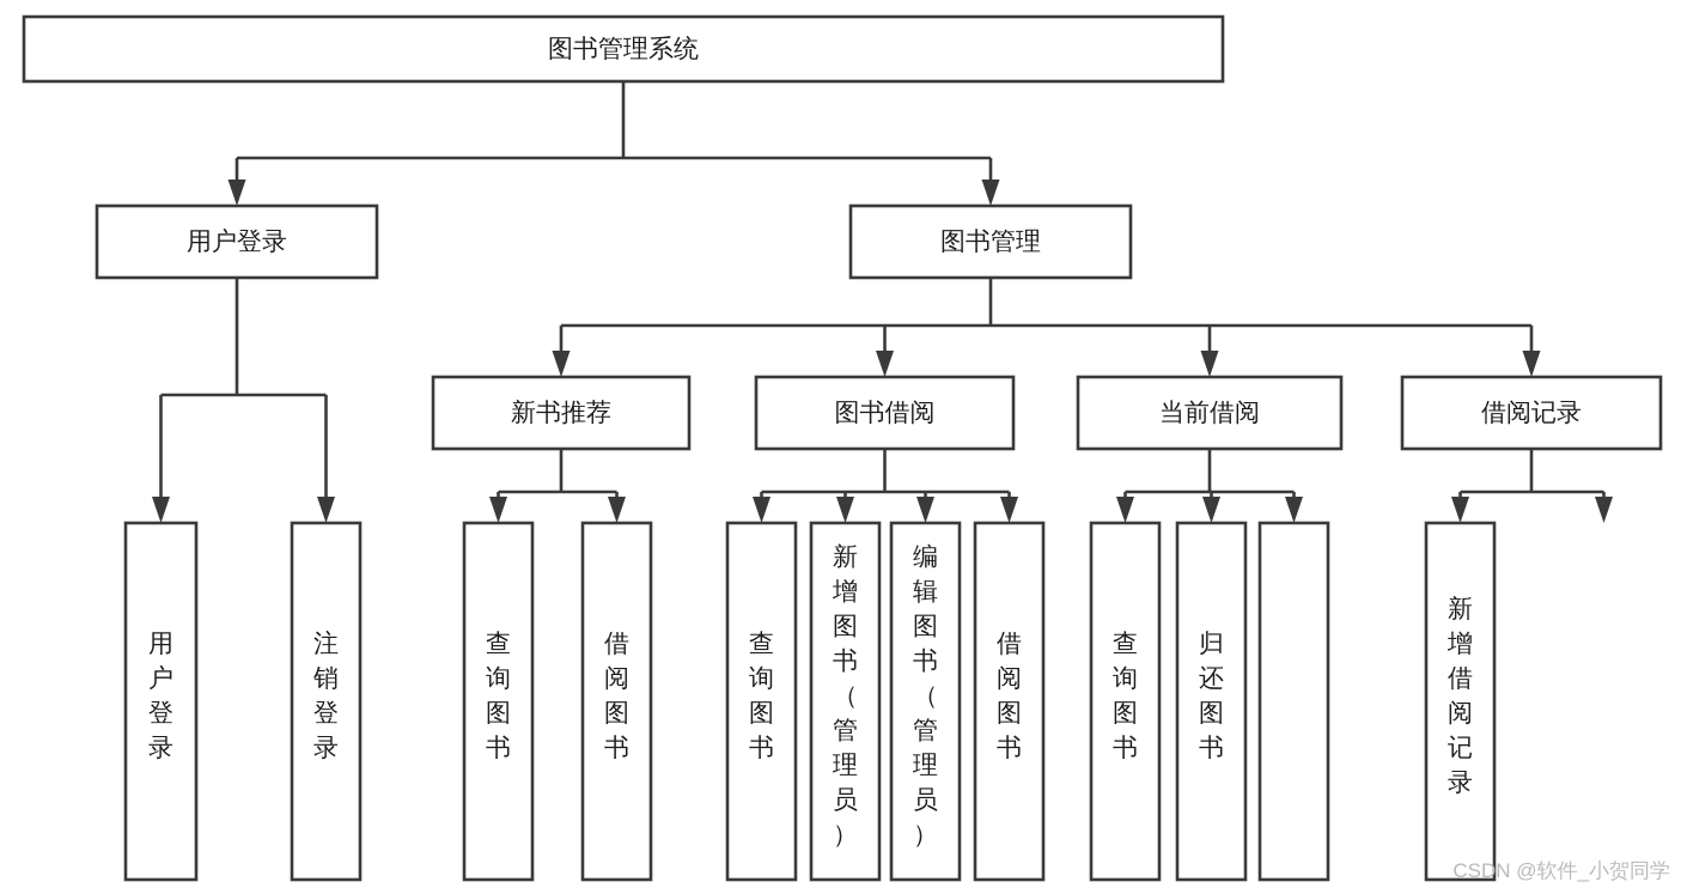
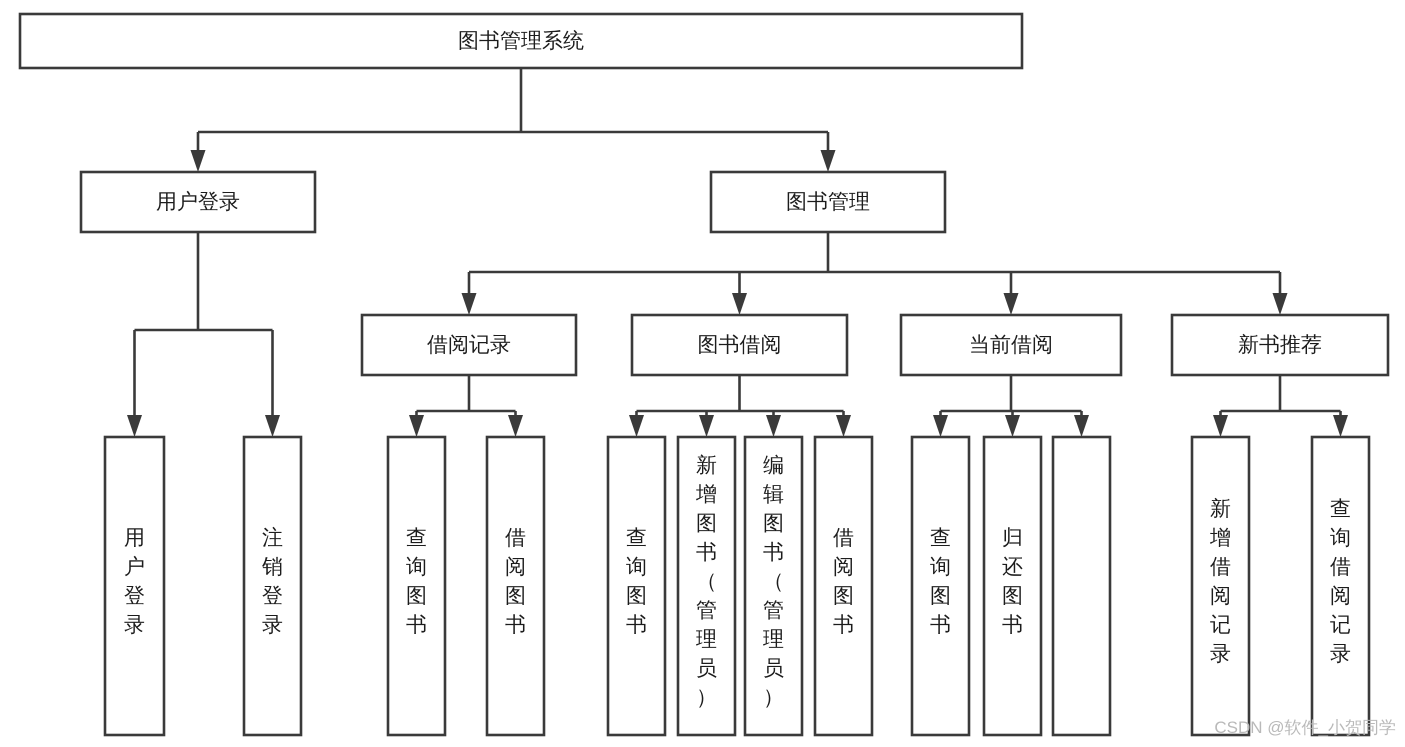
  图书管理系统
  用户登录
  图书管理
- 新书推荐
+ 借阅记录
  图书借阅
  当前借阅
- 借阅记录
+ 新书推荐
  用户登录
  注销登录
  查询图书
  借阅图书
  查询图书
  新增图书（管理员）
  编辑图书（管理员）
  借阅图书
  查询图书
  归还图书
  新增借阅记录
+ 查询借阅记录
  CSDN @软件_小贺同学
